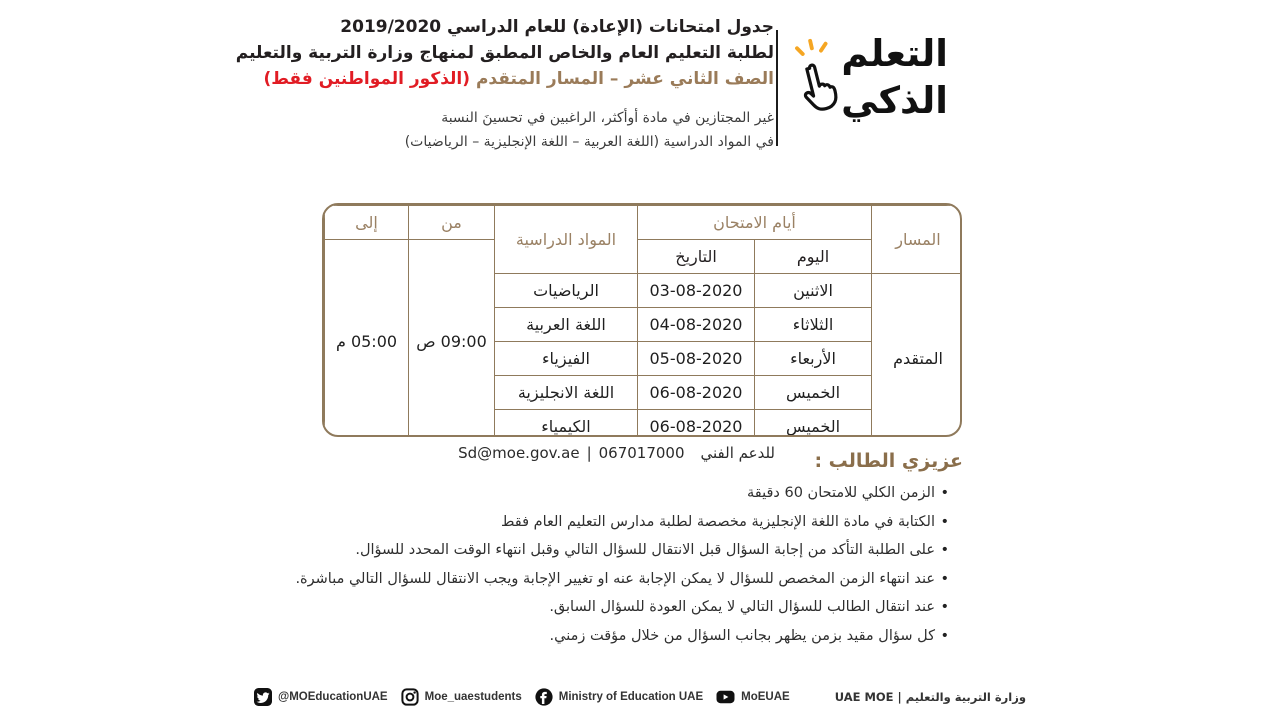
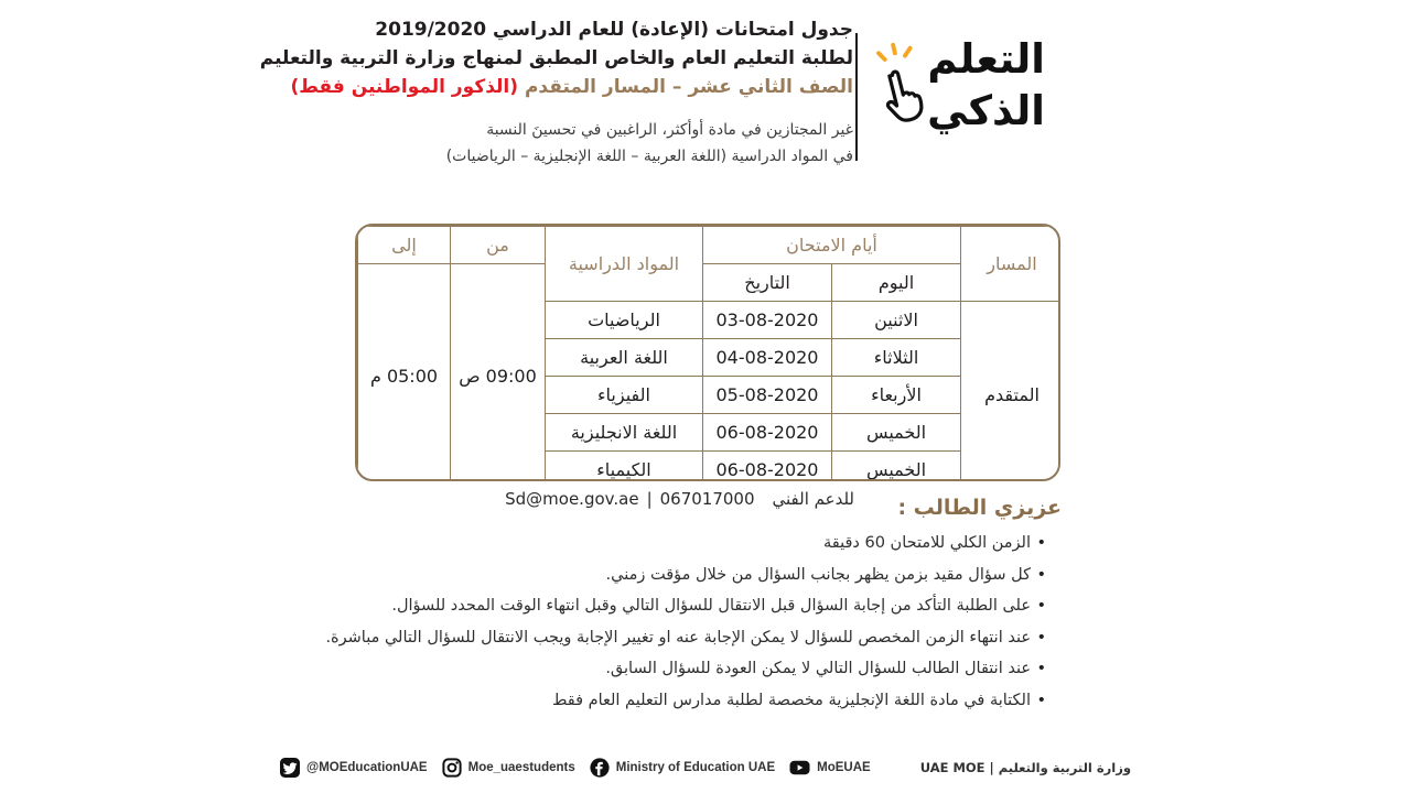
  جدول امتحانات (الإعادة) للعام الدراسي 2019/2020
  لطلبة التعليم العام والخاص المطبق لمنهاج وزارة التربية والتعليم
  الصف الثاني عشر – المسار المتقدم (الذكور المواطنين فقط)
  غير المجتازين في مادة أوأكثر، الراغبين في تحسينَ النسبة
  في المواد الدراسية (اللغة العربية – اللغة الإنجليزية – الرياضيات)
  التعلم
  الذكي
  المسار	أيام الامتحان	المواد الدراسية	من	إلى
  اليوم	التاريخ	09:00 ص	05:00 م
  المتقدم	الاثنين	03-08-2020	الرياضيات
  الثلاثاء	04-08-2020	اللغة العربية
  الأربعاء	05-08-2020	الفيزياء
  الخميس	06-08-2020	اللغة الانجليزية
  الخميس	06-08-2020	الكيمياء
  للدعم الفني067017000|Sd@moe.gov.ae
  عزيزي الطالب :
  الزمن الكلي للامتحان 60 دقيقة
- الكتابة في مادة اللغة الإنجليزية مخصصة لطلبة مدارس التعليم العام فقط
+ كل سؤال مقيد بزمن يظهر بجانب السؤال من خلال مؤقت زمني.
  على الطلبة التأكد من إجابة السؤال قبل الانتقال للسؤال التالي وقبل انتهاء الوقت المحدد للسؤال.
  عند انتهاء الزمن المخصص للسؤال لا يمكن الإجابة عنه او تغيير الإجابة ويجب الانتقال للسؤال التالي مباشرة.
  عند انتقال الطالب للسؤال التالي لا يمكن العودة للسؤال السابق.
- كل سؤال مقيد بزمن يظهر بجانب السؤال من خلال مؤقت زمني.
+ الكتابة في مادة اللغة الإنجليزية مخصصة لطلبة مدارس التعليم العام فقط
  @MOEducationUAE
  Moe_uaestudents
  Ministry of Education UAE
  MoEUAE
  وزارة التربية والتعليم | UAE MOE
